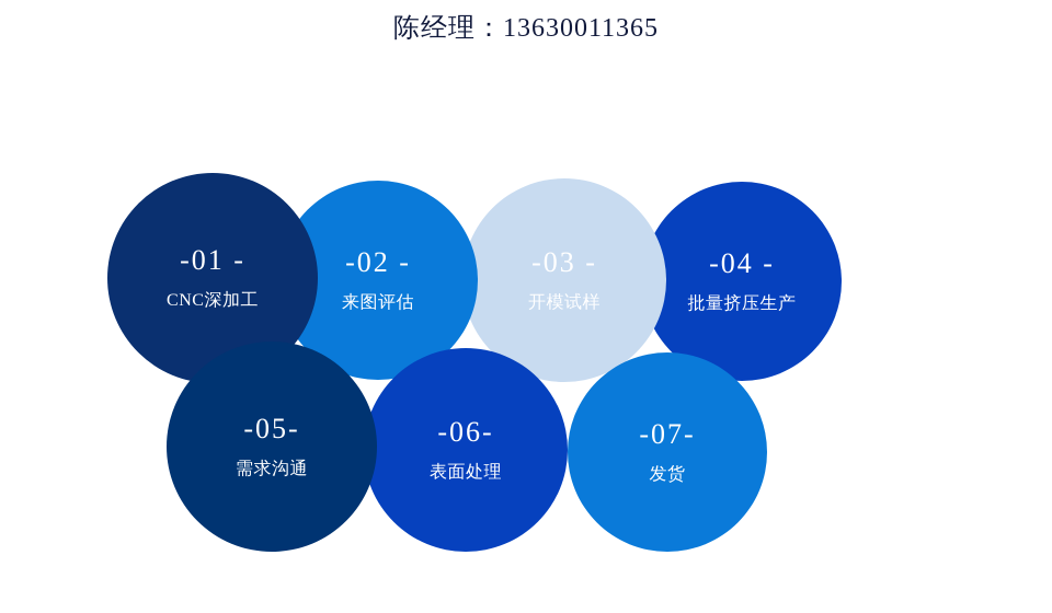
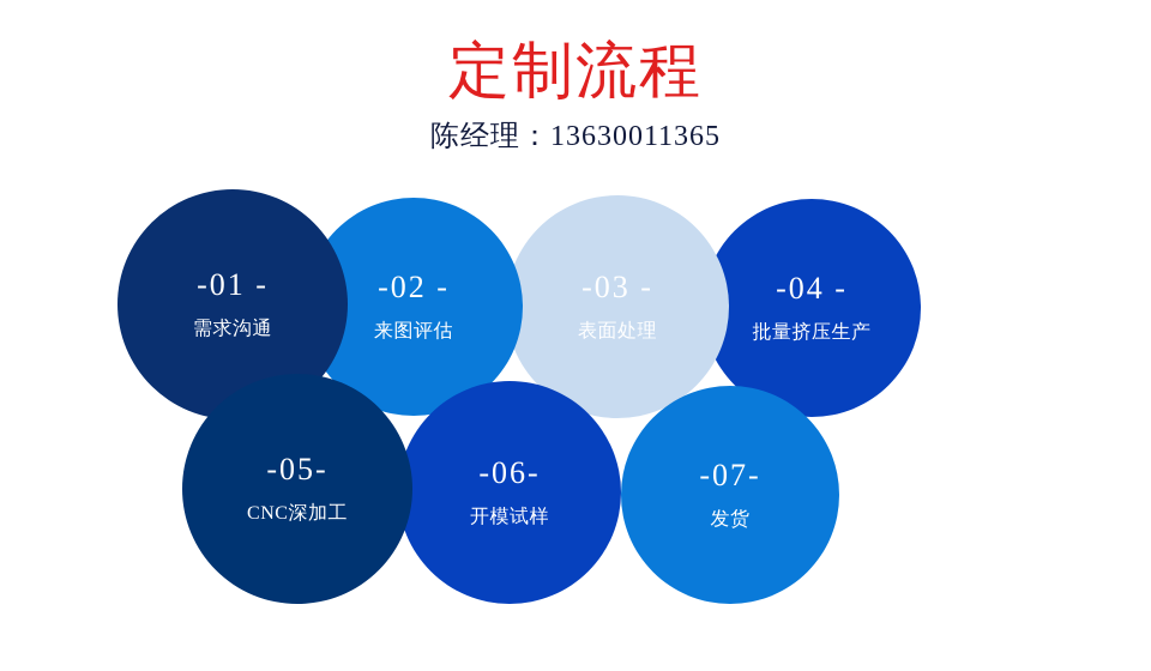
+ 定制流程
  陈经理：13630011365
  -01 -
- CNC深加工
+ 需求沟通
  -02 -
  来图评估
  -03 -
- 开模试样
+ 表面处理
  -04 -
  批量挤压生产
  -05-
- 需求沟通
+ CNC深加工
  -06-
- 表面处理
+ 开模试样
  -07-
  发货
